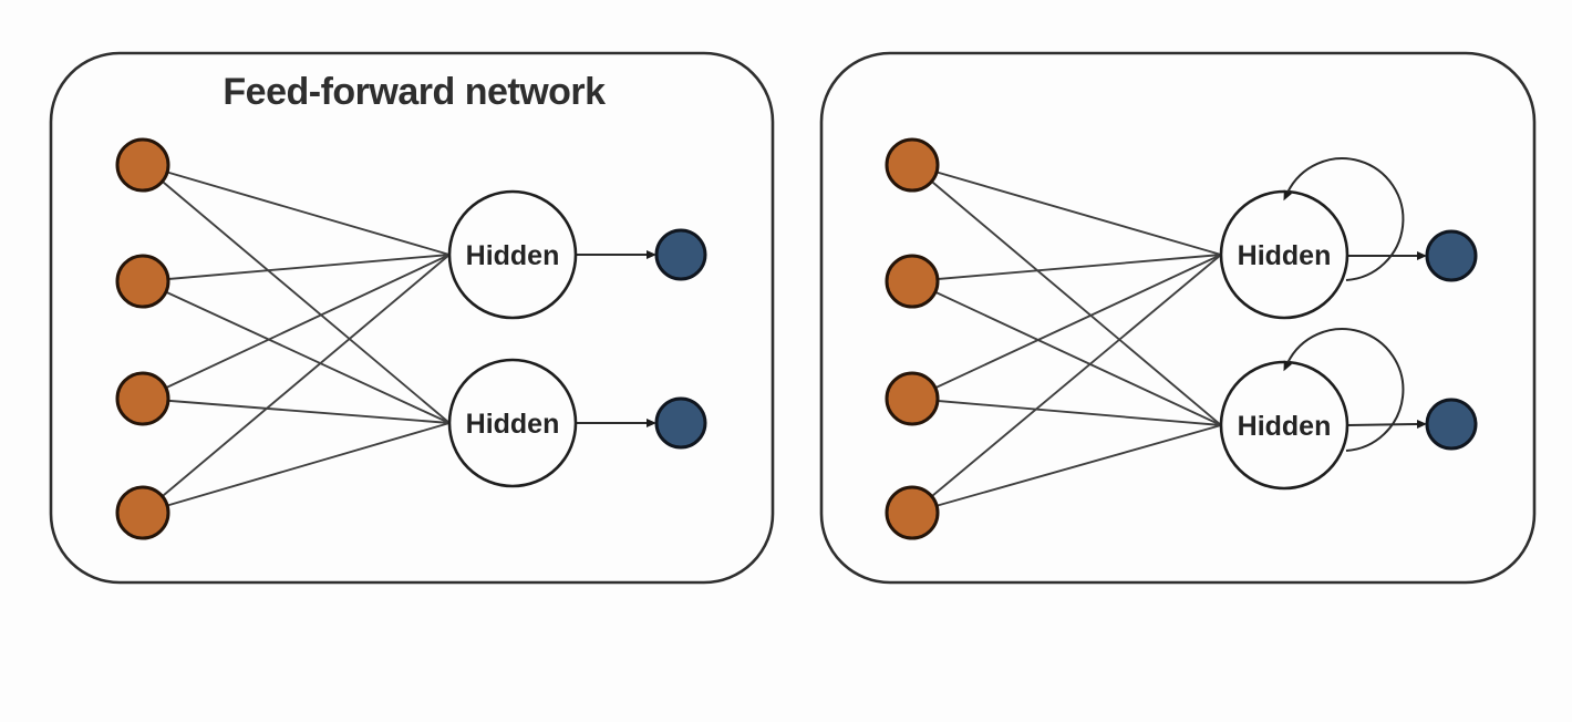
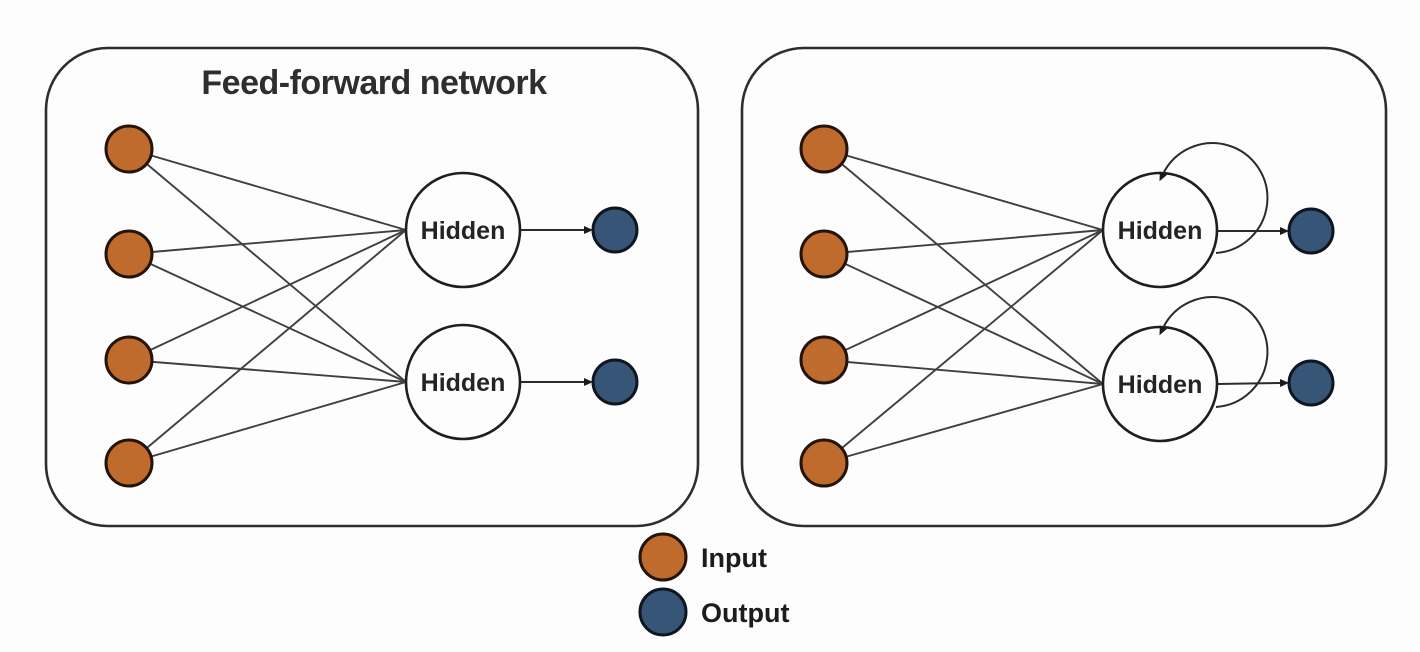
  Feed-forward network
  Hidden
  Hidden
  Hidden
  Hidden
+ Input
+ Output
